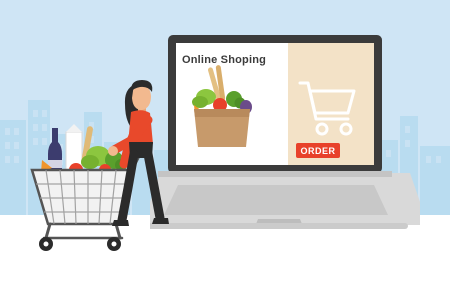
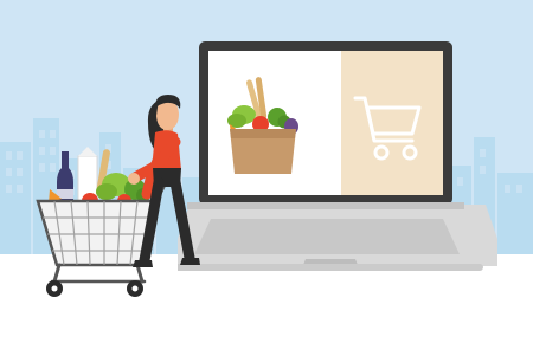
- Online Shoping
- ORDER
